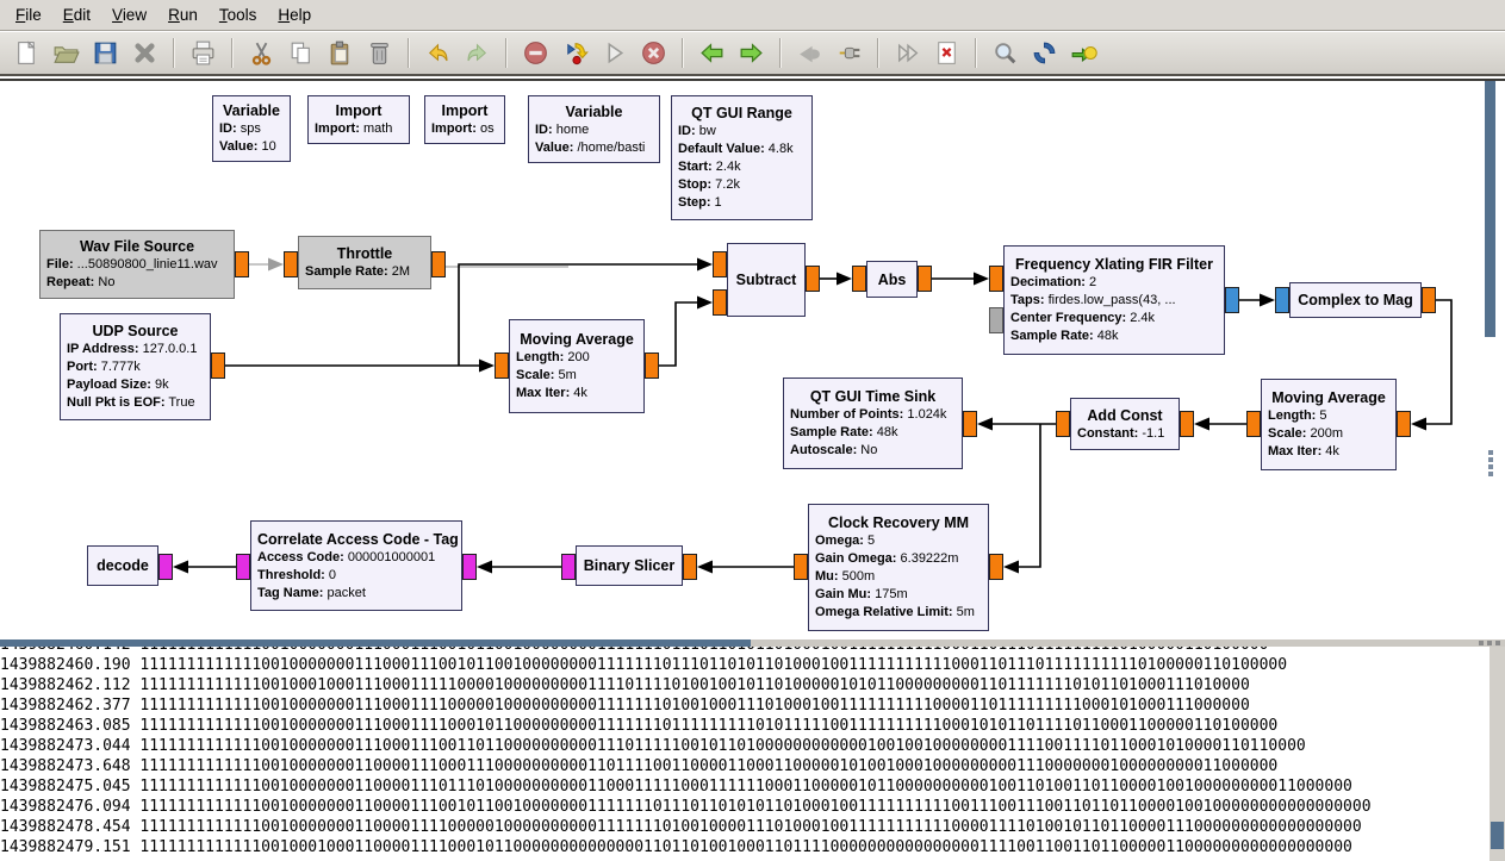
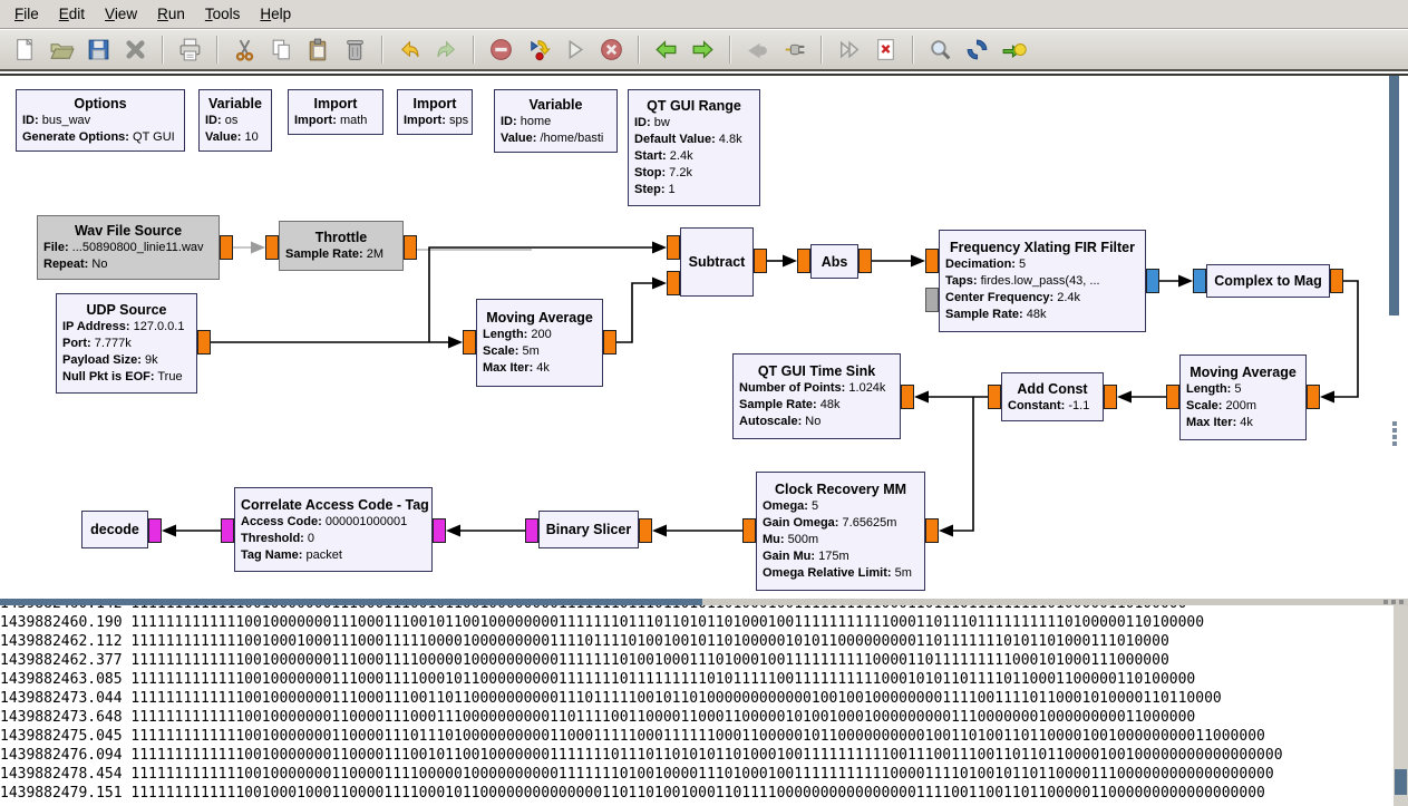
  File
  Edit
  View
  Run
  Tools
  Help
  1439882460.190 111111111111100100000001110001110010110010000000011111110111011010110100010011111111111000110111011111111110100000110100000
  1439882462.112 11111111111110010001000111000111110000100000000011110111101001001011010000010101100000000011011111110101101000111010000
  1439882462.377 11111111111110010000000111000111100000100000000001111111010010001110100010011111111110000110111111111000101000111000000
  1439882463.085 11111111111110010000000111000111100010110000000001111111011111111101011111001111111111000101011011110110001100000110100000
  1439882473.044 11111111111110010000000111000111001101100000000001110111110010110100000000000010010010000000011110011110110001010000110110000
  1439882473.648 11111111111110010000000110000111000111000000000011011110011000011000110000010100100010000000001110000000100000000011000000
  1439882475.045 1111111111111001000000011000011101110100000000001100011111000111111000110000010110000000000100110100110110000100100000000011000000
  1439882476.094 111111111111100100000001100001110010110010000000111111101110110101011010001001111111111001110011100110110110000100100000000000000000
  1439882478.454 11111111111110010000000110000111100000100000000001111111010010000111010001001111111111100001111010010110110000111000000000000000000
  1439882479.151 1111111111111001000100011000011110001011000000000000001101101001000110111100000000000000001111001100110110000011000000000000000000
+ Options
+ ID: bus_wav
+ Generate Options: QT GUI
  Variable
- ID: sps
+ ID: os
  Value: 10
  Import
  Import: math
  Import
- Import: os
+ Import: sps
  Variable
  ID: home
  Value: /home/basti
  QT GUI Range
  ID: bw
  Default Value: 4.8k
  Start: 2.4k
  Stop: 7.2k
  Step: 1
  Wav File Source
  File: ...50890800_linie11.wav
  Repeat: No
  Throttle
  Sample Rate: 2M
  Subtract
  Abs
  Frequency Xlating FIR Filter
- Decimation: 2
+ Decimation: 5
  Taps: firdes.low_pass(43, ...
  Center Frequency: 2.4k
  Sample Rate: 48k
  Complex to Mag
  UDP Source
  IP Address: 127.0.0.1
  Port: 7.777k
  Payload Size: 9k
  Null Pkt is EOF: True
  Moving Average
  Length: 200
  Scale: 5m
  Max Iter: 4k
  QT GUI Time Sink
  Number of Points: 1.024k
  Sample Rate: 48k
  Autoscale: No
  Add Const
  Constant: -1.1
  Moving Average
  Length: 5
  Scale: 200m
  Max Iter: 4k
  Clock Recovery MM
  Omega: 5
- Gain Omega: 6.39222m
+ Gain Omega: 7.65625m
  Mu: 500m
  Gain Mu: 175m
  Omega Relative Limit: 5m
  Binary Slicer
  Correlate Access Code - Tag
  Access Code: 000001000001
  Threshold: 0
  Tag Name: packet
  decode
